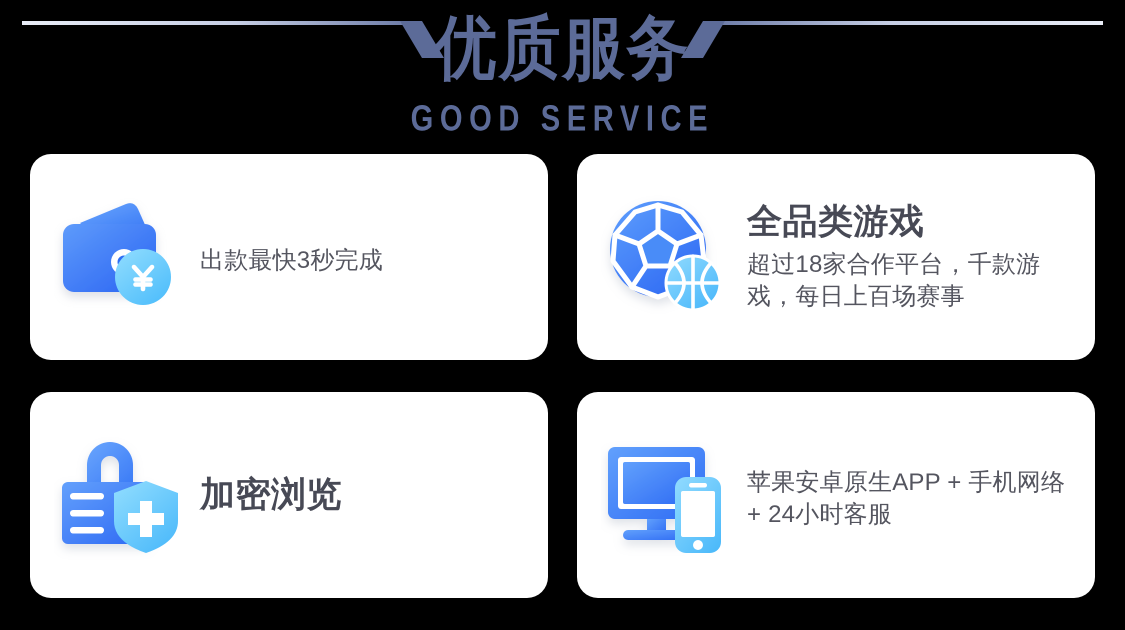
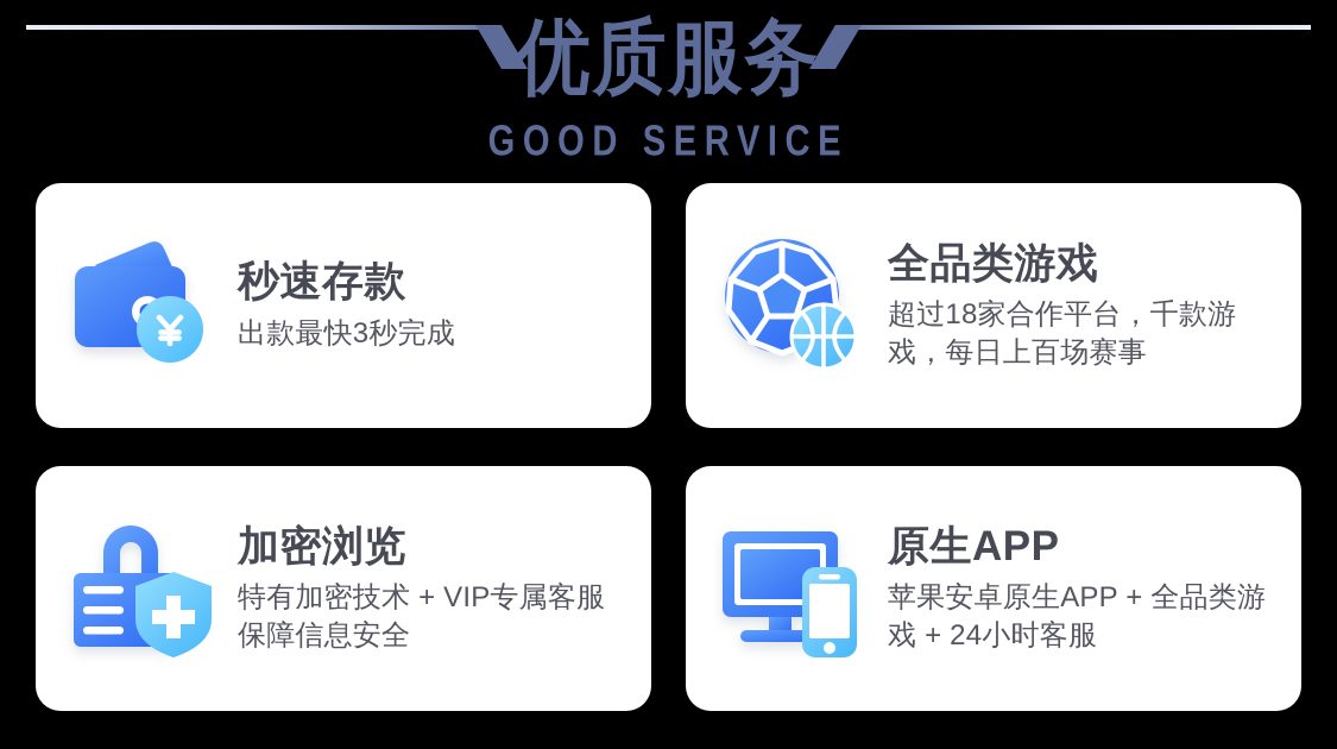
  优质服务
  GOOD SERVICE
+ 秒速存款
  出款最快3秒完成
  全品类游戏
  超过18家合作平台，千款游戏，每日上百场赛事
  加密浏览
+ 特有加密技术 + VIP专属客服保障信息安全
+ 原生APP
- 苹果安卓原生APP + 手机网络 + 24小时客服
+ 苹果安卓原生APP + 全品类游戏 + 24小时客服
